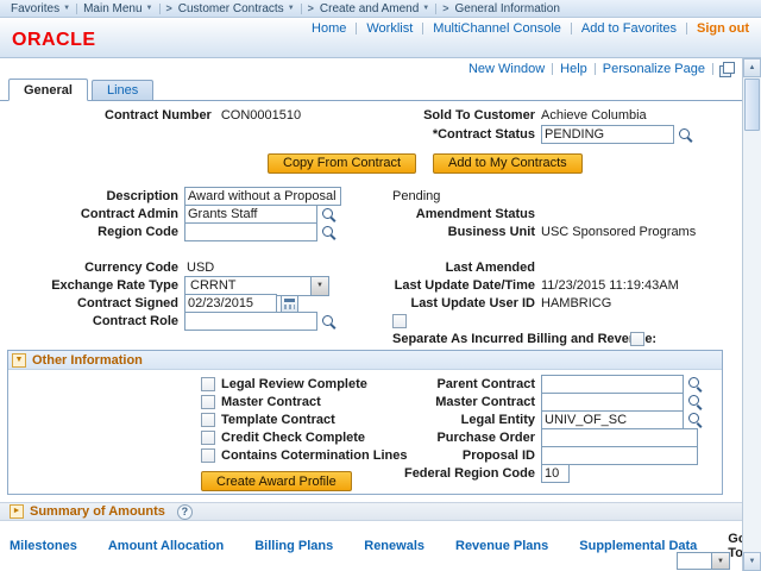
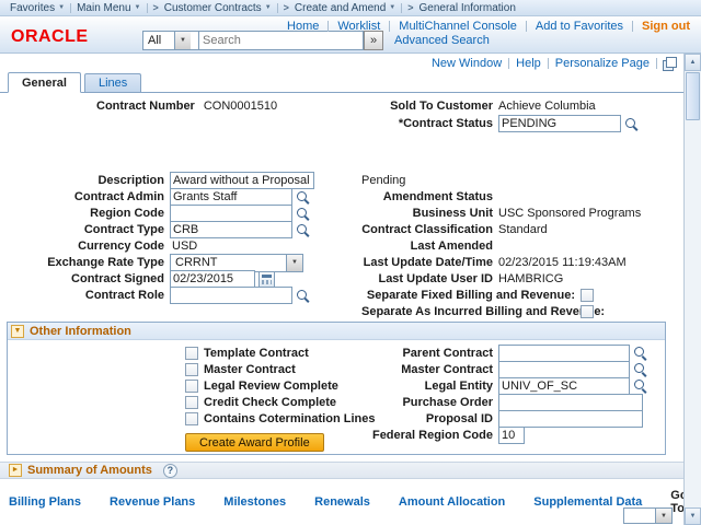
  Favorites
  Main Menu
  Customer Contracts
  Create and Amend
  General Information
  ORACLE
+ All
+ Search
+ »
+ Advanced Search
  Home
  Worklist
  MultiChannel Console
  Add to Favorites
  Sign out
  New Window
  Help
  Personalize Page
  General
  Lines
  Contract Number
  CON0001510
  Sold To Customer
  Achieve Columbia
  *Contract Status
  PENDING
- Copy From Contract
- Add to My Contracts
  Description
  Award without a Proposal
  Pending
  Contract Admin
  Grants Staff
  Amendment Status
  Region Code
  Business Unit
  USC Sponsored Programs
+ Contract Type
+ CRB
+ Contract Classification
+ Standard
  Currency Code
  USD
  Last Amended
  Exchange Rate Type
  CRRNT
  Last Update Date/Time
- 11/23/2015 11:19:43AM
+ 02/23/2015 11:19:43AM
  Contract Signed
  02/23/2015
  Last Update User ID
  HAMBRICG
  Contract Role
+ Separate Fixed Billing and Revenue:
  Separate As Incurred Billing and Revee:
  Other Information
- Legal Review Complete
+ Template Contract
  Master Contract
- Template Contract
+ Legal Review Complete
  Credit Check Complete
  Contains Cotermination Lines
  Parent Contract
  Master Contract
  Legal Entity
  UNIV_OF_SC
  Purchase Order
  Proposal ID
  Federal Region Code
  10
  Create Award Profile
  Summary of Amounts
  ?
- Milestones
+ Billing Plans
- Amount Allocation
+ Revenue Plans
- Billing Plans
+ Milestones
  Renewals
- Revenue Plans
+ Amount Allocation
  Supplemental Data
  G To
